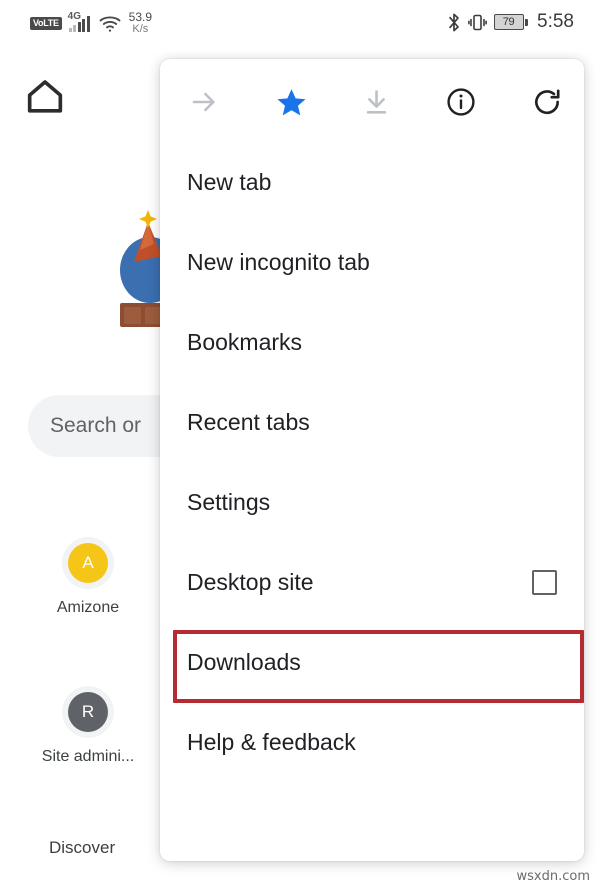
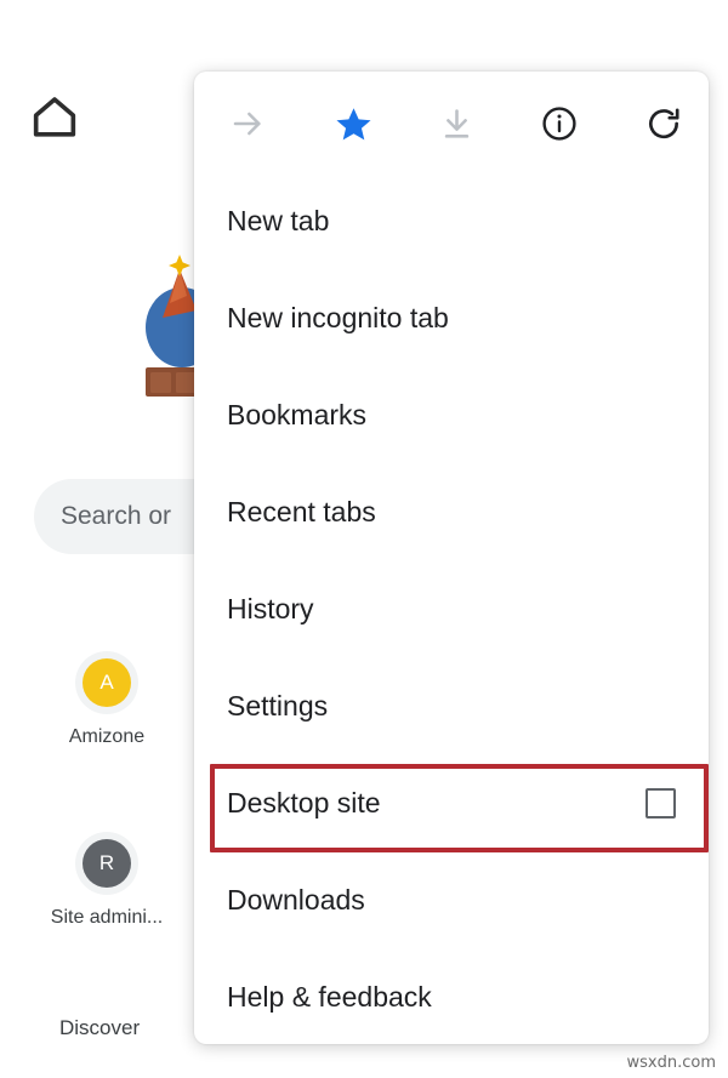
  Search or
  A
  Amizone
  R
  Site admini...
  Discover
- VoLTE
- 4G
- 53.9
- K/s
- 79
- 5:58
  New tab
  New incognito tab
  Bookmarks
  Recent tabs
+ History
  Settings
  Desktop site
  Downloads
  Help & feedback
  wsxdn.com
